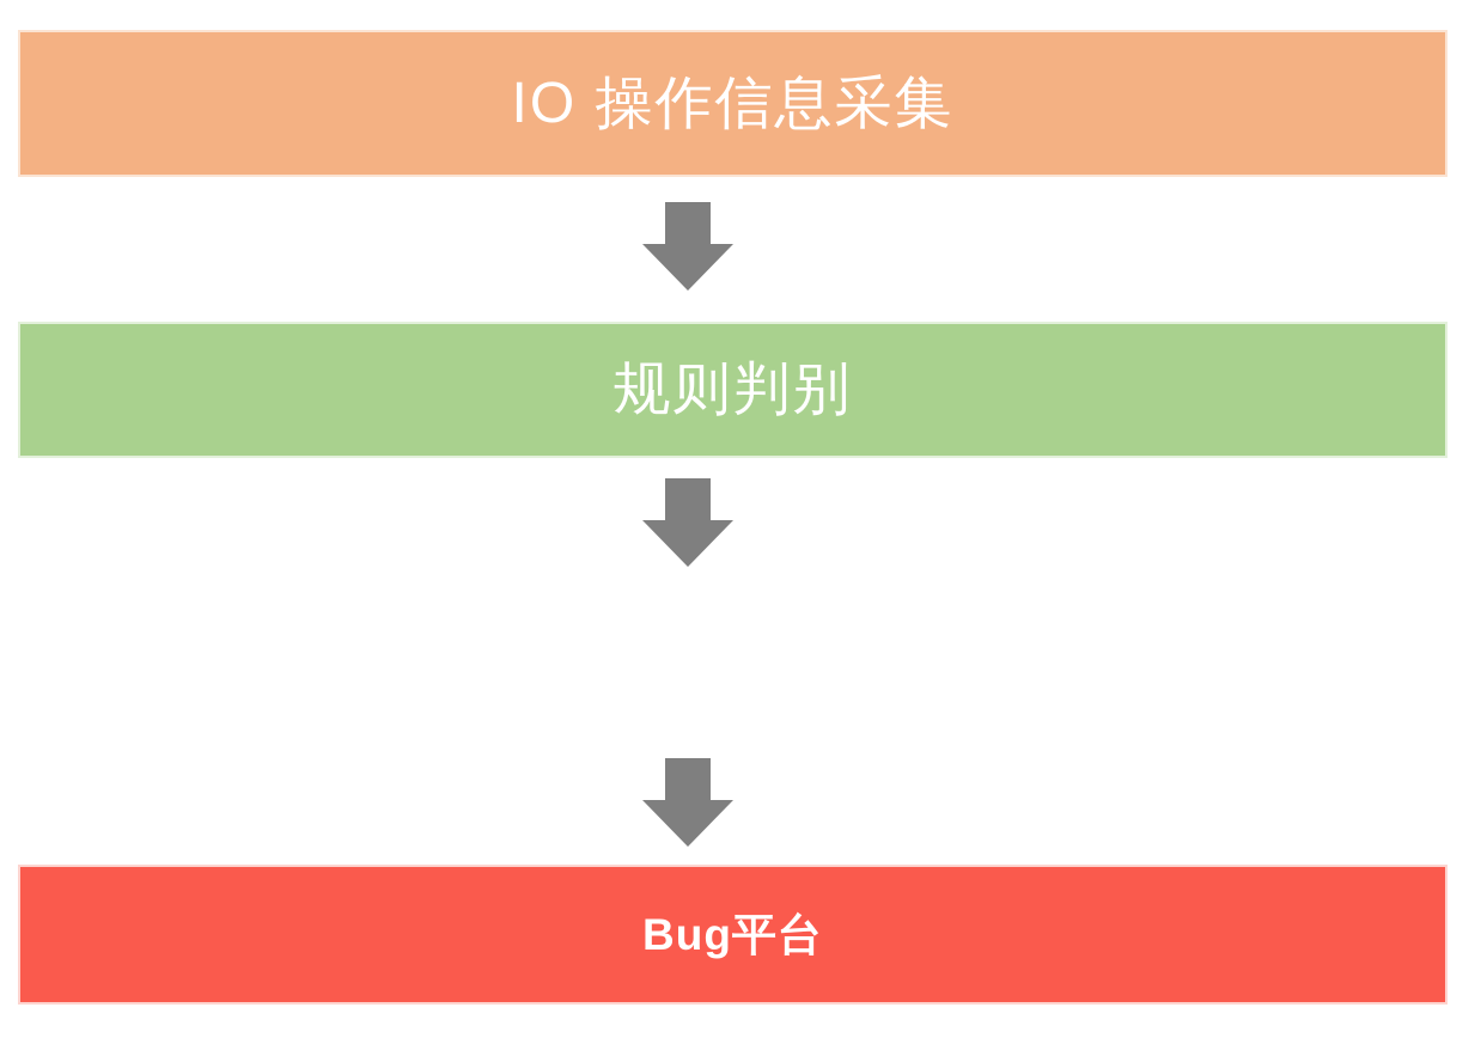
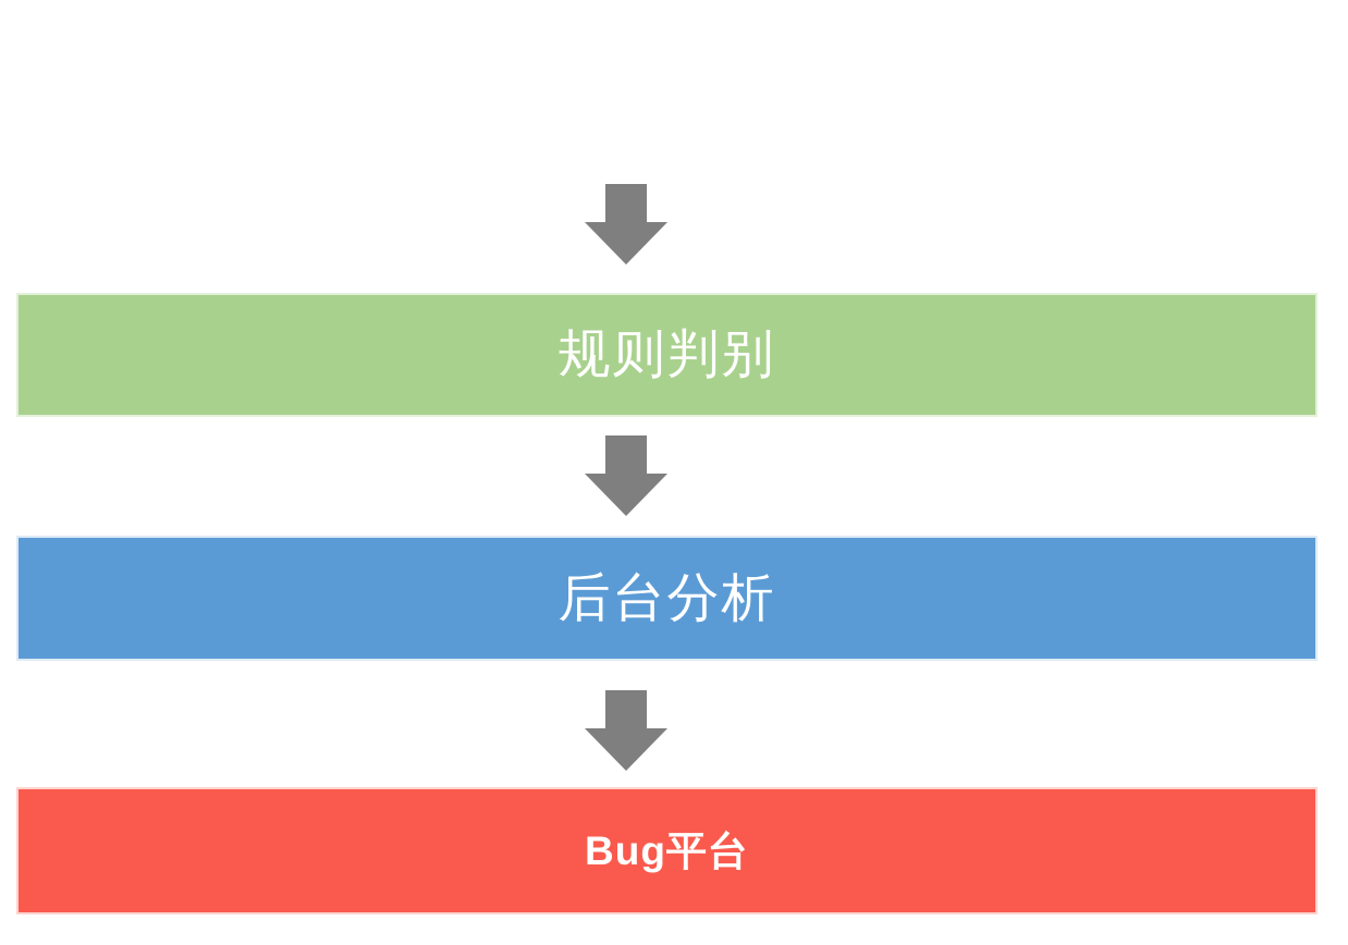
- IO 操作信息采集
  规则判别
+ 后台分析
  Bug平台
